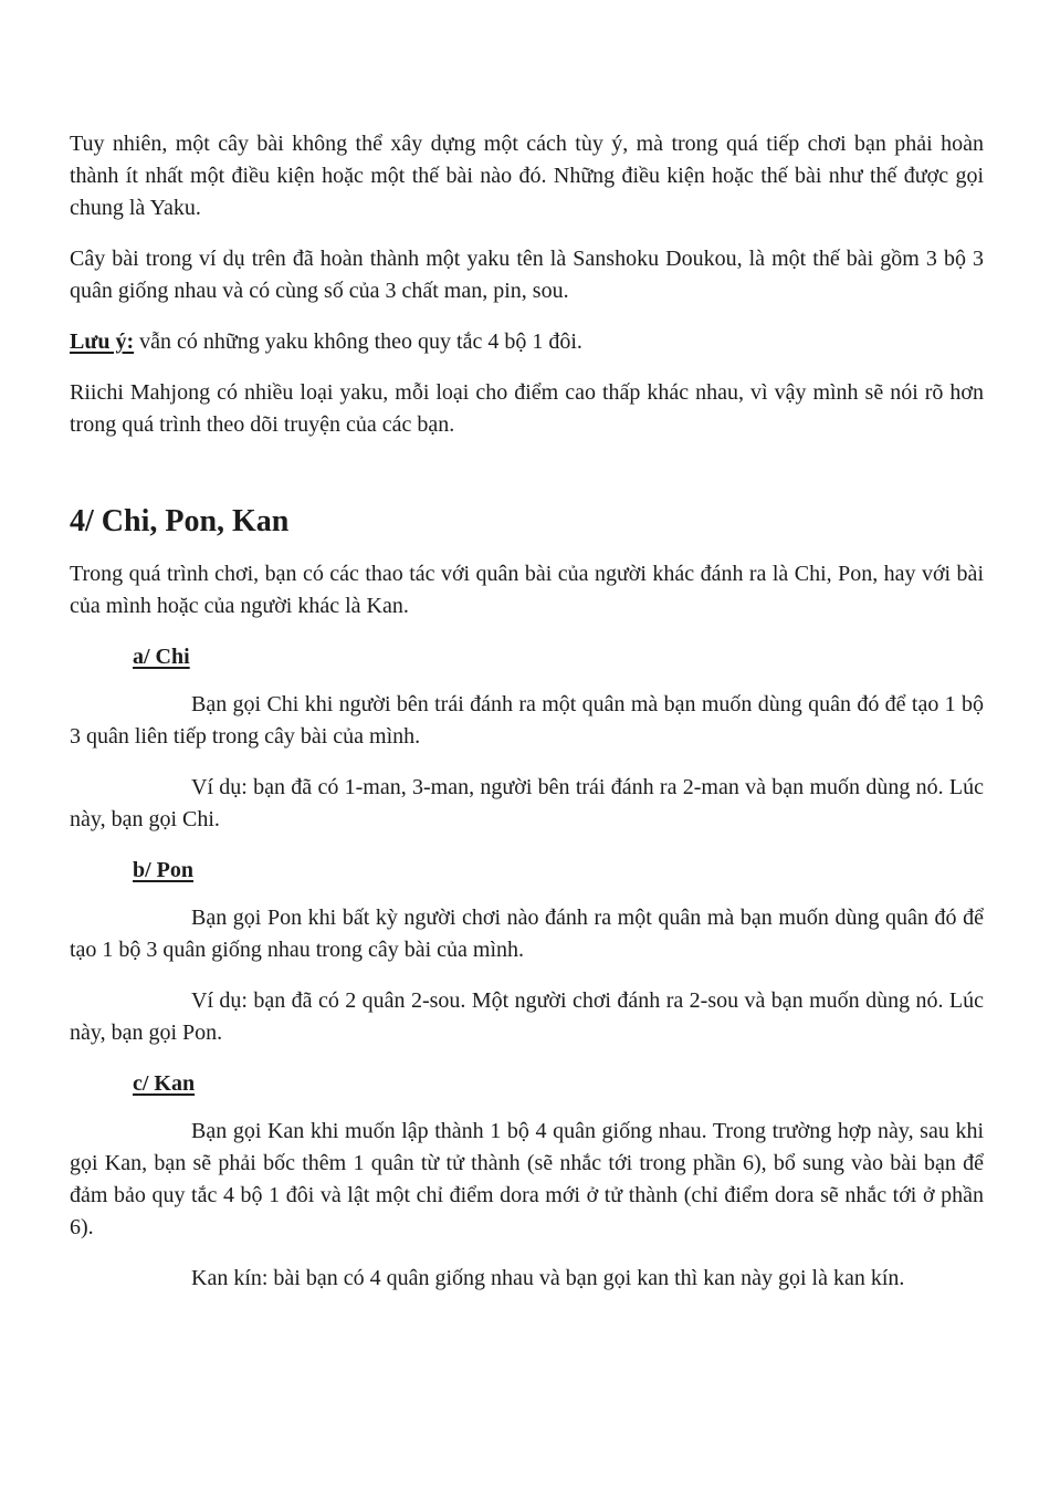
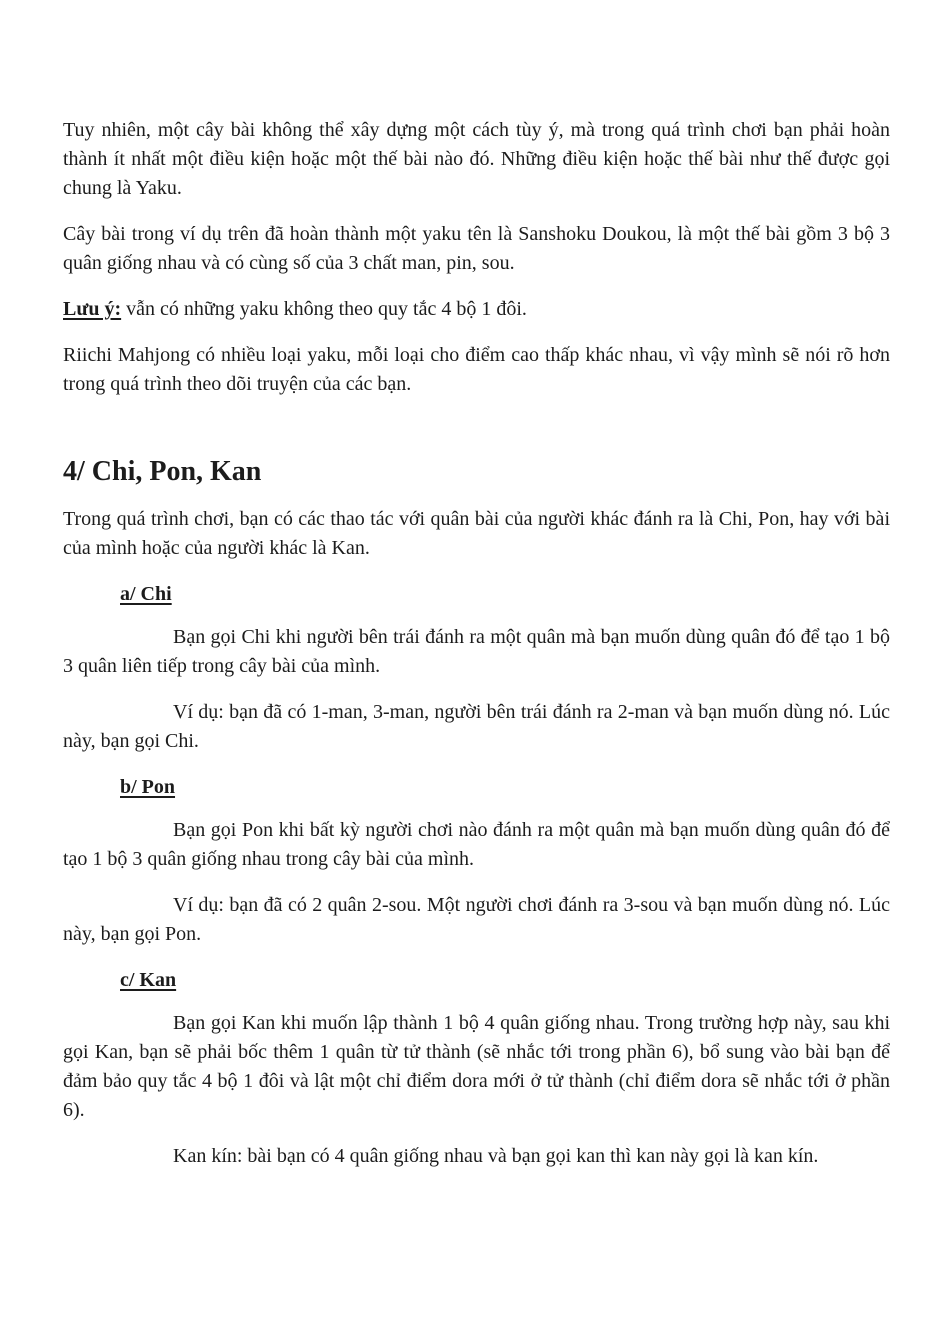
- Tuy nhiên, một cây bài không thể xây dựng một cách tùy ý, mà trong quá tiếp chơi bạn phải hoàn thành ít nhất một điều kiện hoặc một thế bài nào đó. Những điều kiện hoặc thế bài như thế được gọi chung là Yaku.
+ Tuy nhiên, một cây bài không thể xây dựng một cách tùy ý, mà trong quá trình chơi bạn phải hoàn thành ít nhất một điều kiện hoặc một thế bài nào đó. Những điều kiện hoặc thế bài như thế được gọi chung là Yaku.
  Cây bài trong ví dụ trên đã hoàn thành một yaku tên là Sanshoku Doukou, là một thế bài gồm 3 bộ 3 quân giống nhau và có cùng số của 3 chất man, pin, sou.
  Lưu ý: vẫn có những yaku không theo quy tắc 4 bộ 1 đôi.
  Riichi Mahjong có nhiều loại yaku, mỗi loại cho điểm cao thấp khác nhau, vì vậy mình sẽ nói rõ hơn trong quá trình theo dõi truyện của các bạn.
  4/ Chi, Pon, Kan
  Trong quá trình chơi, bạn có các thao tác với quân bài của người khác đánh ra là Chi, Pon, hay với bài của mình hoặc của người khác là Kan.
  a/ Chi
  Bạn gọi Chi khi người bên trái đánh ra một quân mà bạn muốn dùng quân đó để tạo 1 bộ 3 quân liên tiếp trong cây bài của mình.
  Ví dụ: bạn đã có 1-man, 3-man, người bên trái đánh ra 2-man và bạn muốn dùng nó. Lúc này, bạn gọi Chi.
  b/ Pon
  Bạn gọi Pon khi bất kỳ người chơi nào đánh ra một quân mà bạn muốn dùng quân đó để tạo 1 bộ 3 quân giống nhau trong cây bài của mình.
- Ví dụ: bạn đã có 2 quân 2-sou. Một người chơi đánh ra 2-sou và bạn muốn dùng nó. Lúc này, bạn gọi Pon.
+ Ví dụ: bạn đã có 2 quân 2-sou. Một người chơi đánh ra 3-sou và bạn muốn dùng nó. Lúc này, bạn gọi Pon.
  c/ Kan
  Bạn gọi Kan khi muốn lập thành 1 bộ 4 quân giống nhau. Trong trường hợp này, sau khi gọi Kan, bạn sẽ phải bốc thêm 1 quân từ tử thành (sẽ nhắc tới trong phần 6), bổ sung vào bài bạn để đảm bảo quy tắc 4 bộ 1 đôi và lật một chỉ điểm dora mới ở tử thành (chỉ điểm dora sẽ nhắc tới ở phần 6).
  Kan kín: bài bạn có 4 quân giống nhau và bạn gọi kan thì kan này gọi là kan kín.
